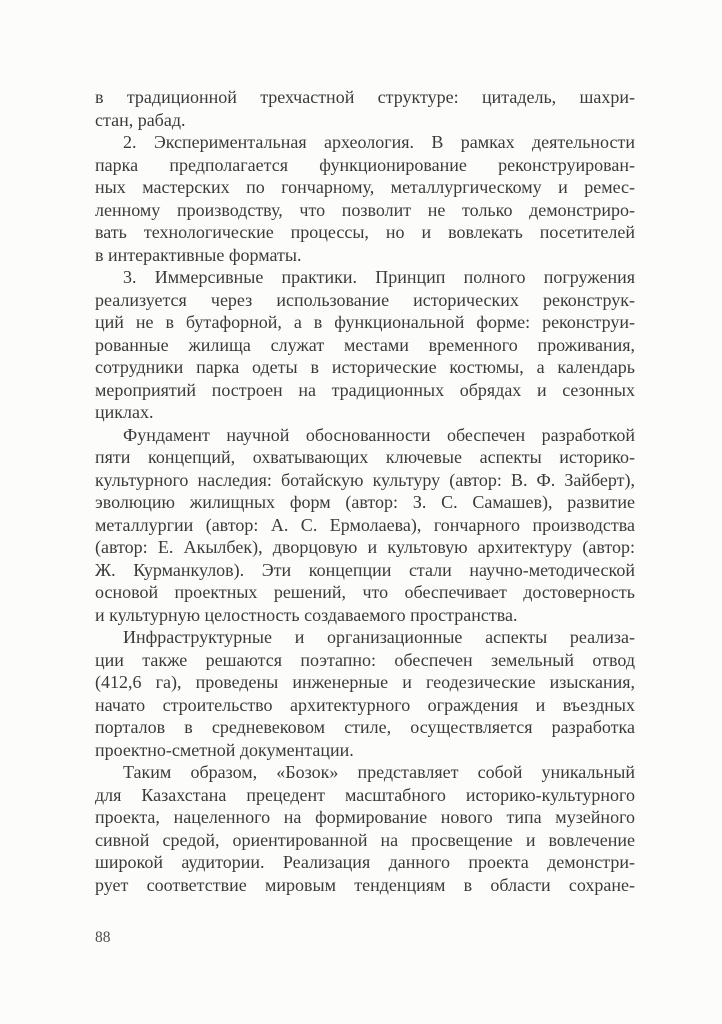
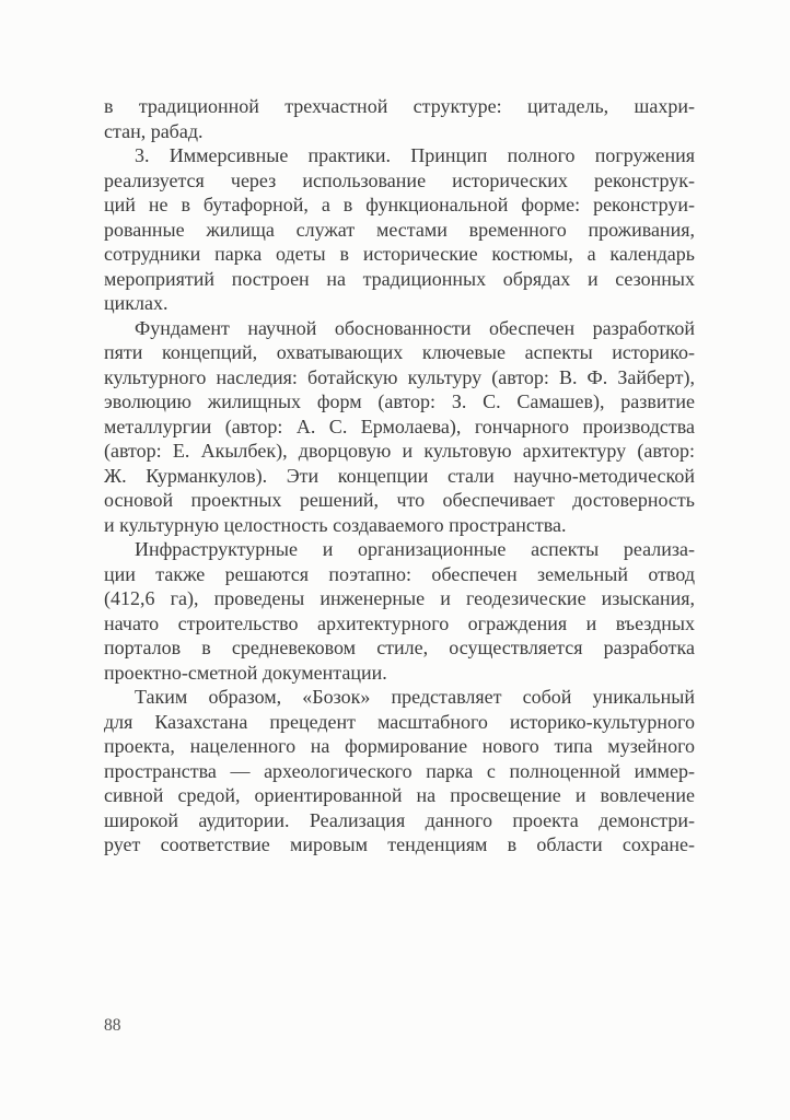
  в традиционной трехчастной структуре: цитадель, шахри-
  стан, рабад.
- 2. Экспериментальная археология. В рамках деятельности
- парка предполагается функционирование реконструирован-
- ных мастерских по гончарному, металлургическому и ремес-
- ленному производству, что позволит не только демонстриро-
- вать технологические процессы, но и вовлекать посетителей
- в интерактивные форматы.
  3. Иммерсивные практики. Принцип полного погружения
  реализуется через использование исторических реконструк-
  ций не в бутафорной, а в функциональной форме: реконструи-
  рованные жилища служат местами временного проживания,
  сотрудники парка одеты в исторические костюмы, а календарь
  мероприятий построен на традиционных обрядах и сезонных
  циклах.
  Фундамент научной обоснованности обеспечен разработкой
  пяти концепций, охватывающих ключевые аспекты историко-
  культурного наследия: ботайскую культуру (автор: В. Ф. Зайберт),
  эволюцию жилищных форм (автор: З. С. Самашев), развитие
  металлургии (автор: А. С. Ермолаева), гончарного производства
  (автор: Е. Акылбек), дворцовую и культовую архитектуру (автор:
  Ж. Курманкулов). Эти концепции стали научно-методической
  основой проектных решений, что обеспечивает достоверность
  и культурную целостность создаваемого пространства.
  Инфраструктурные и организационные аспекты реализа-
  ции также решаются поэтапно: обеспечен земельный отвод
  (412,6 га), проведены инженерные и геодезические изыскания,
  начато строительство архитектурного ограждения и въездных
  порталов в средневековом стиле, осуществляется разработка
  проектно-сметной документации.
  Таким образом, «Бозок» представляет собой уникальный
  для Казахстана прецедент масштабного историко-культурного
  проекта, нацеленного на формирование нового типа музейного
+ пространства — археологического парка с полноценной иммер-
  сивной средой, ориентированной на просвещение и вовлечение
  широкой аудитории. Реализация данного проекта демонстри-
  рует соответствие мировым тенденциям в области сохране-
  88
